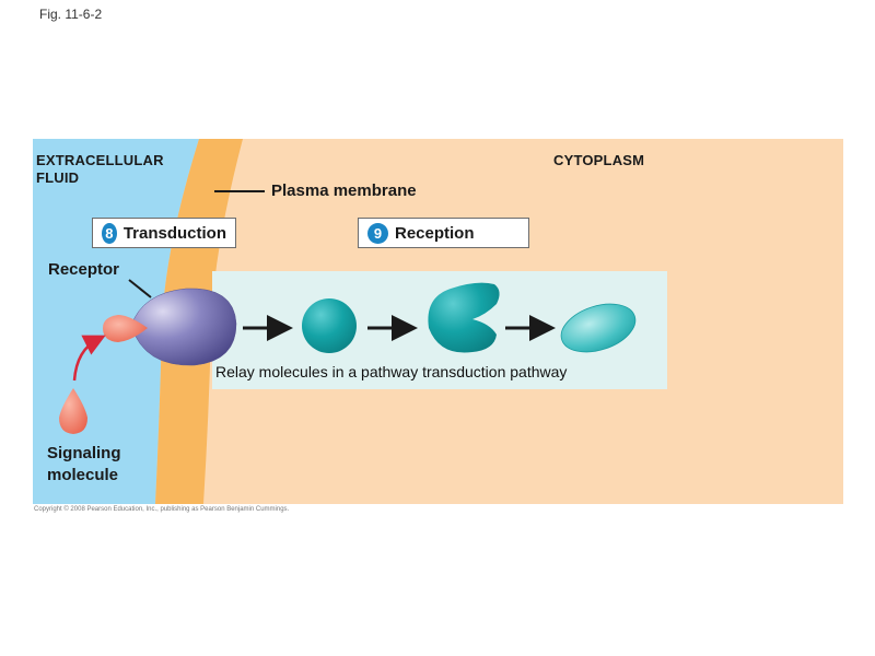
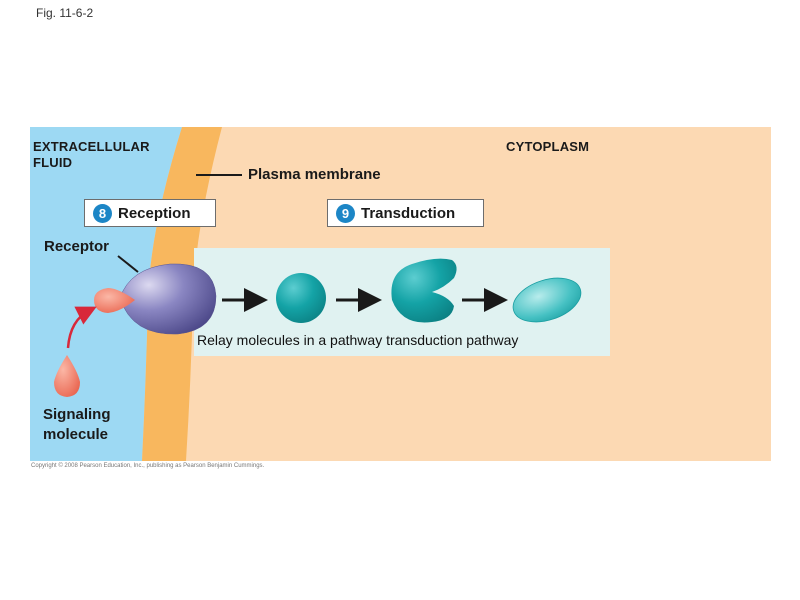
  Fig. 11-6-2
  EXTRACELLULAR
  FLUID
  CYTOPLASM
  Plasma membrane
  8
- Transduction
+ Reception
  9
- Reception
+ Transduction
  Receptor
  Signaling
  molecule
  Relay molecules in a pathway transduction pathway
